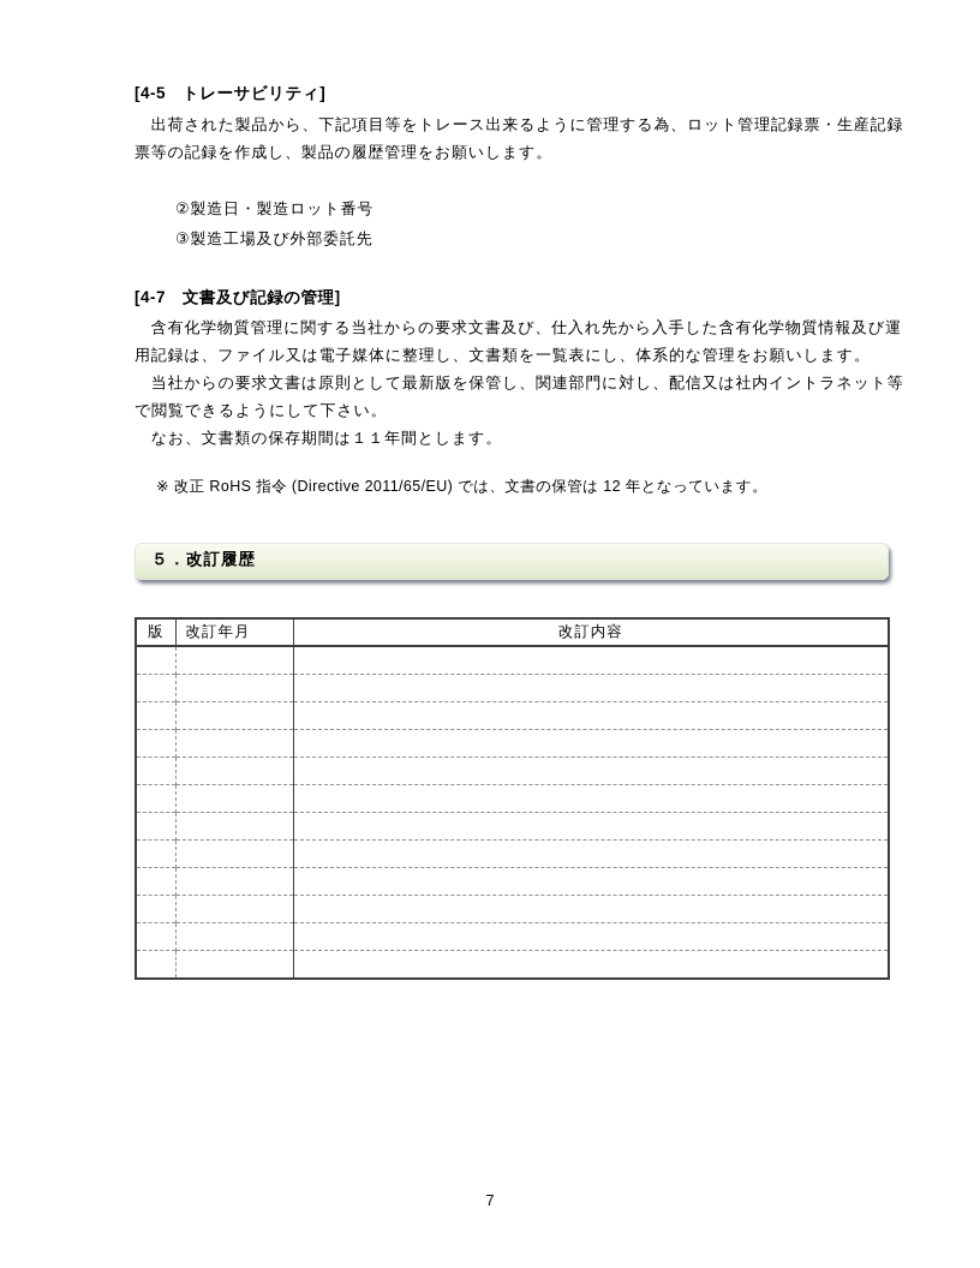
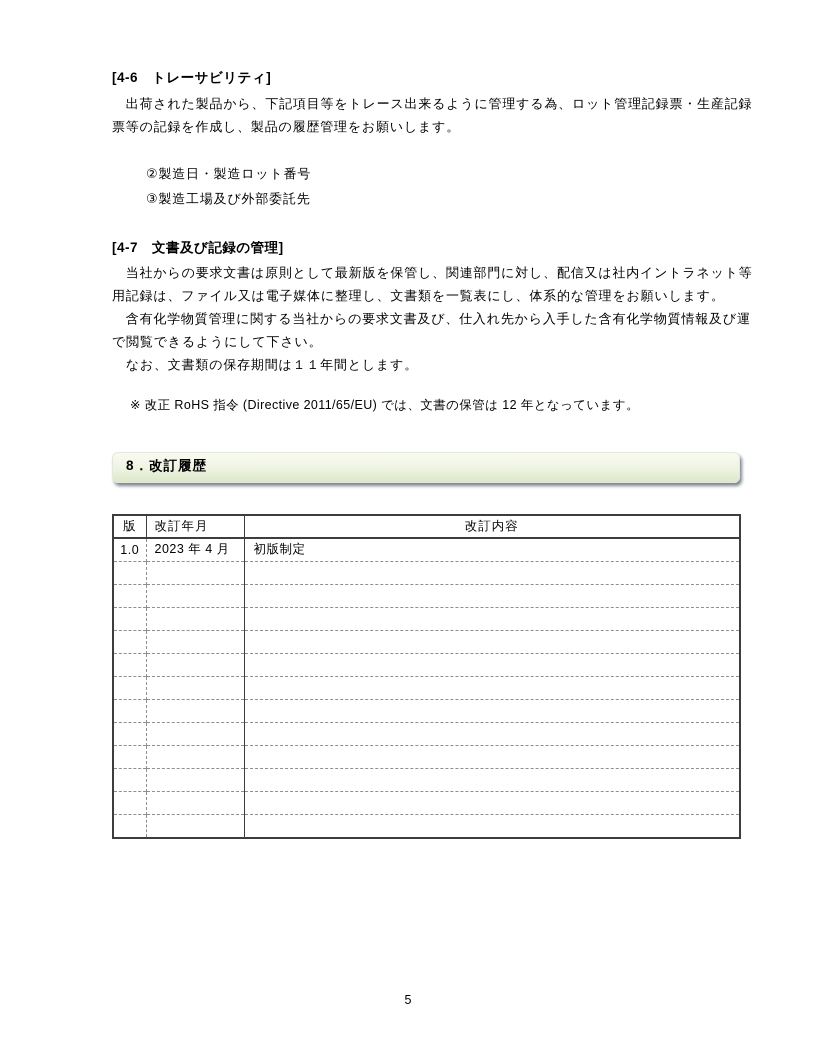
- [4-5 トレーサビリティ]
+ [4-6 トレーサビリティ]
  出荷された製品から、下記項目等をトレース出来るように管理する為、ロット管理記録票・生産記録
  票等の記録を作成し、製品の履歴管理をお願いします。
  ②製造日・製造ロット番号
  ③製造工場及び外部委託先
  [4-7 文書及び記録の管理]
- 含有化学物質管理に関する当社からの要求文書及び、仕入れ先から入手した含有化学物質情報及び運
+ 当社からの要求文書は原則として最新版を保管し、関連部門に対し、配信又は社内イントラネット等
  用記録は、ファイル又は電子媒体に整理し、文書類を一覧表にし、体系的な管理をお願いします。
- 当社からの要求文書は原則として最新版を保管し、関連部門に対し、配信又は社内イントラネット等
+ 含有化学物質管理に関する当社からの要求文書及び、仕入れ先から入手した含有化学物質情報及び運
  で閲覧できるようにして下さい。
  なお、文書類の保存期間は１１年間とします。
  ※ 改正 RoHS 指令 (Directive 2011/65/EU) では、文書の保管は 12 年となっています。
- ５．改訂履歴
+ 8．改訂履歴
  版	改訂年月	改訂内容
+ 1.0	2023 年 4 月	初版制定
- 7
+ 5
